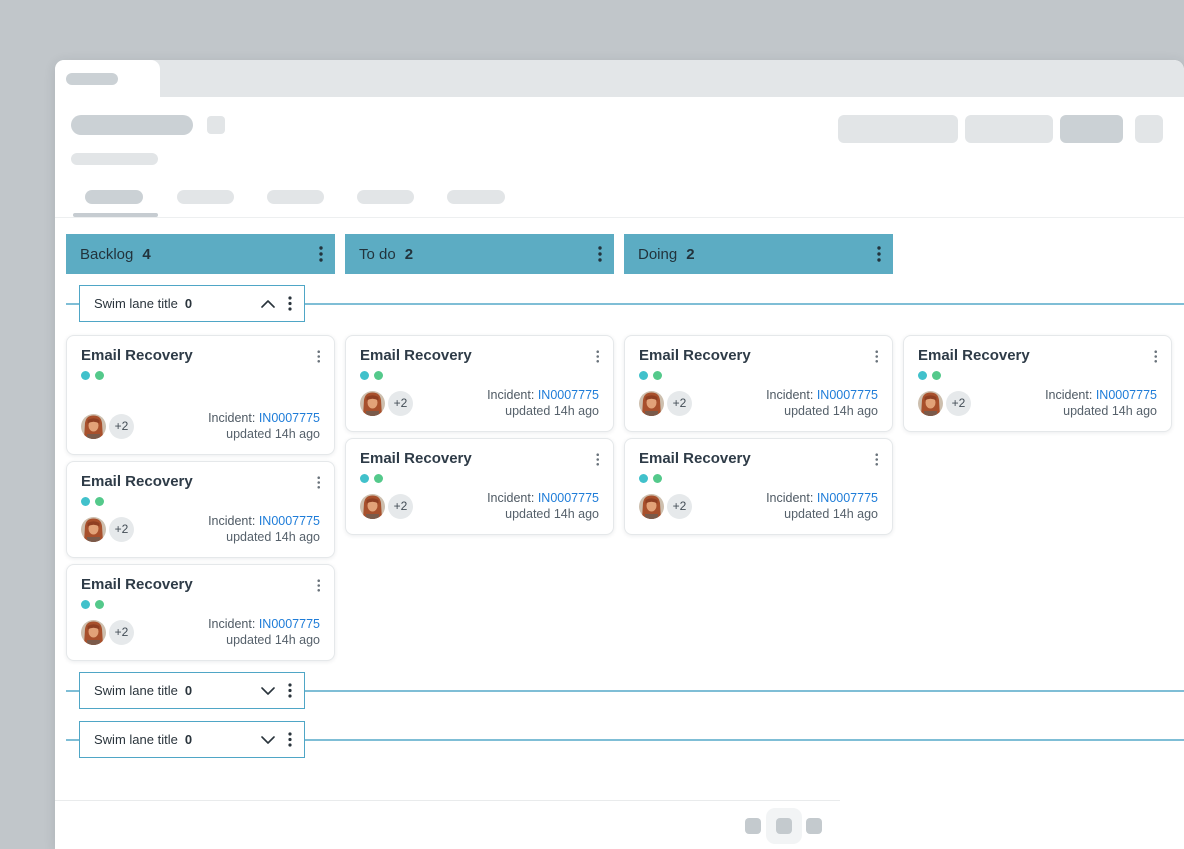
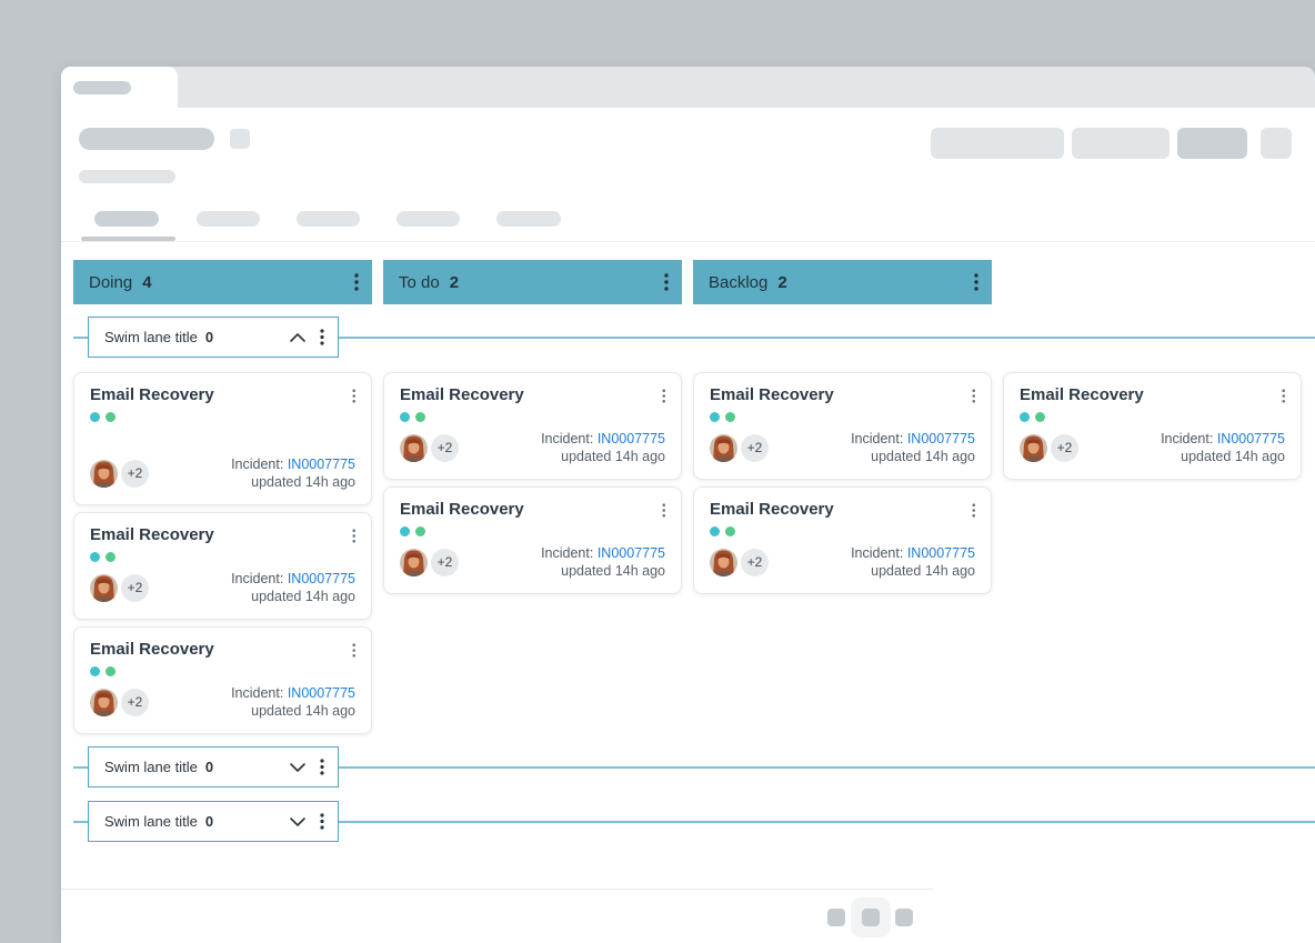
- Backlog
+ Doing
  4
  To do
  2
- Doing
+ Backlog
  2
  Swim lane title
  0
  Email Recovery
  +2
  Incident: IN0007775
  updated 14h ago
  Email Recovery
  +2
  Incident: IN0007775
  updated 14h ago
  Email Recovery
  +2
  Incident: IN0007775
  updated 14h ago
  Email Recovery
  +2
  Incident: IN0007775
  updated 14h ago
  Email Recovery
  +2
  Incident: IN0007775
  updated 14h ago
  Email Recovery
  +2
  Incident: IN0007775
  updated 14h ago
  Email Recovery
  +2
  Incident: IN0007775
  updated 14h ago
  Email Recovery
  +2
  Incident: IN0007775
  updated 14h ago
  Swim lane title
  0
  Swim lane title
  0
